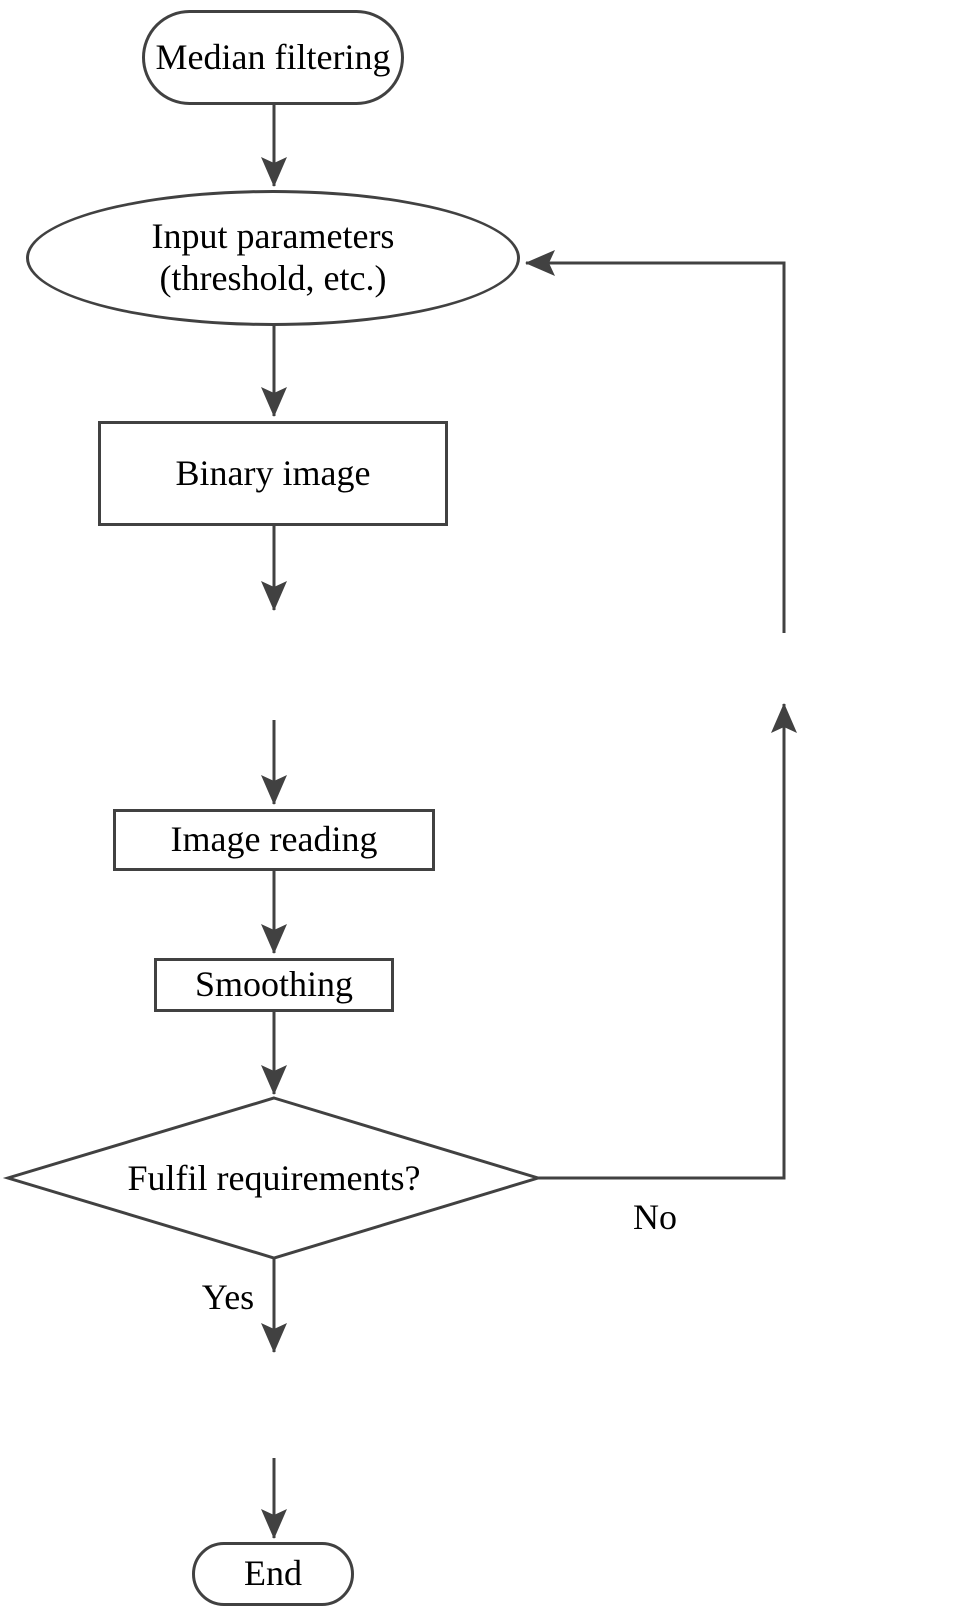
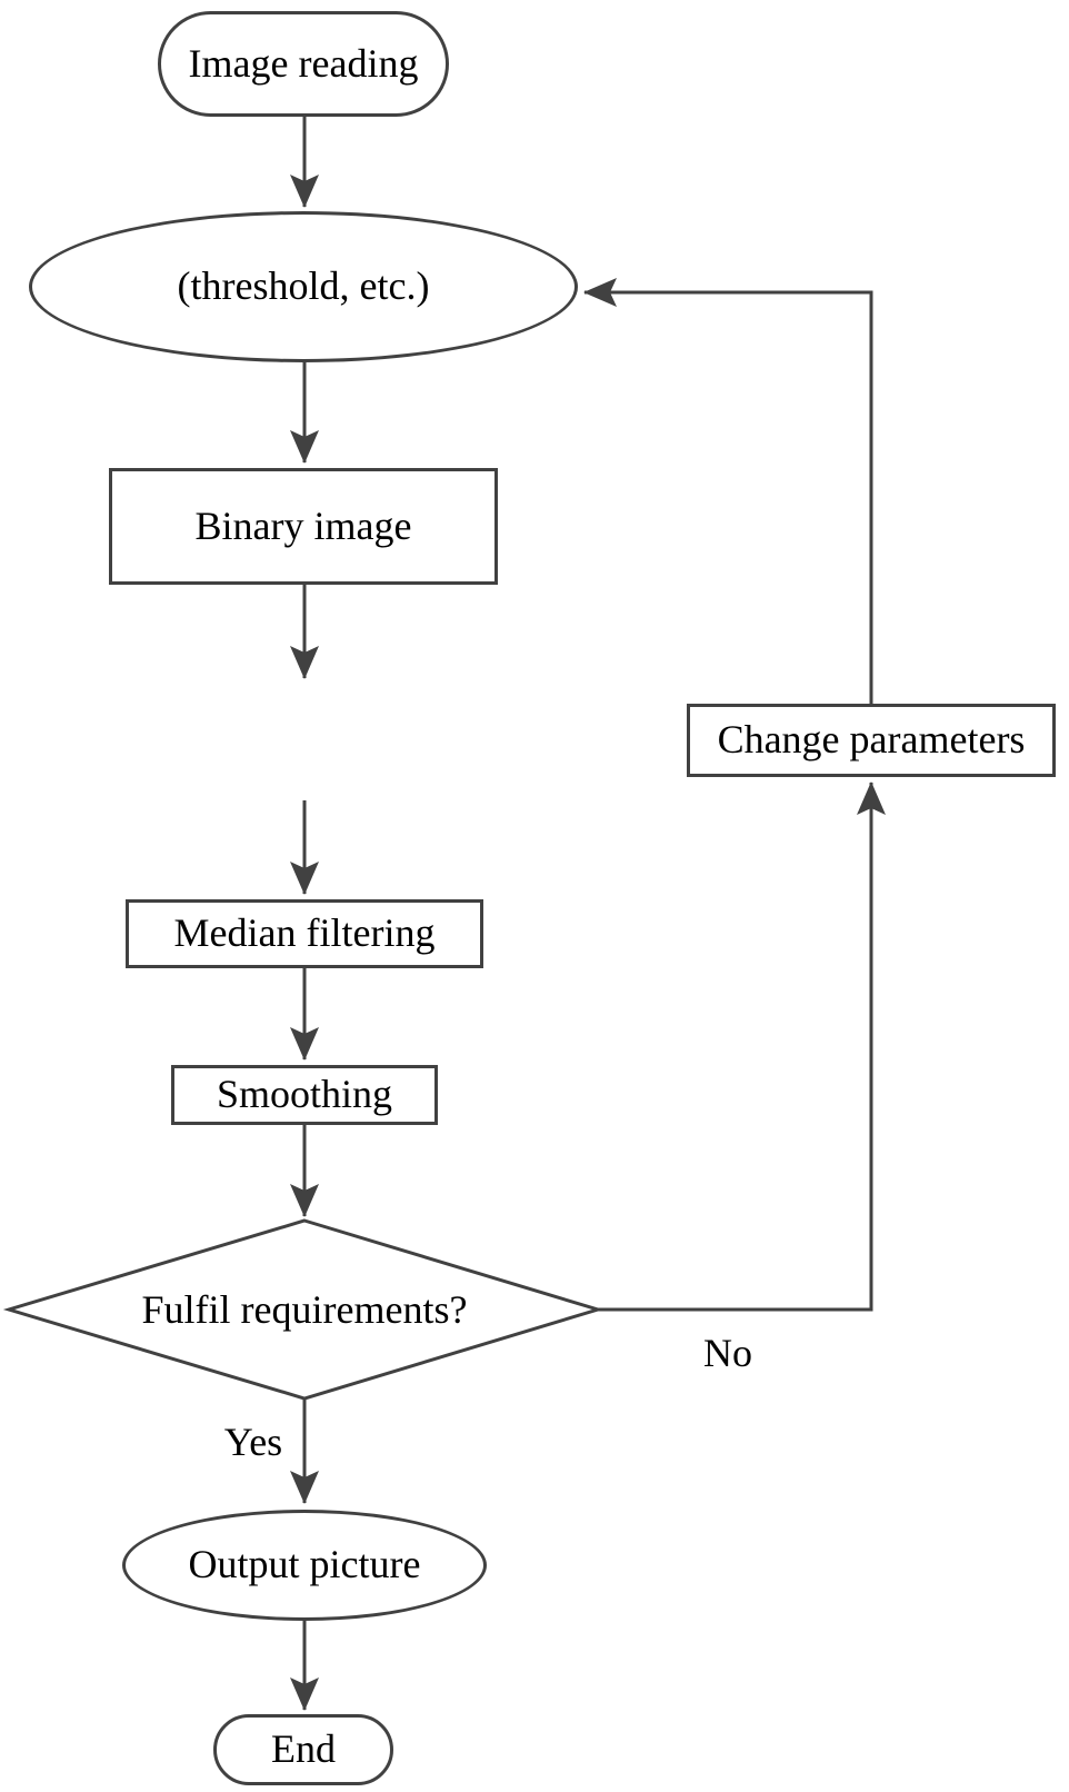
- Median filtering
+ Image reading
- Input parameters
  (threshold, etc.)
  Binary image
- Image reading
+ Median filtering
  Smoothing
  Fulfil requirements?
+ Change parameters
+ Output picture
  End
  Yes
  No
